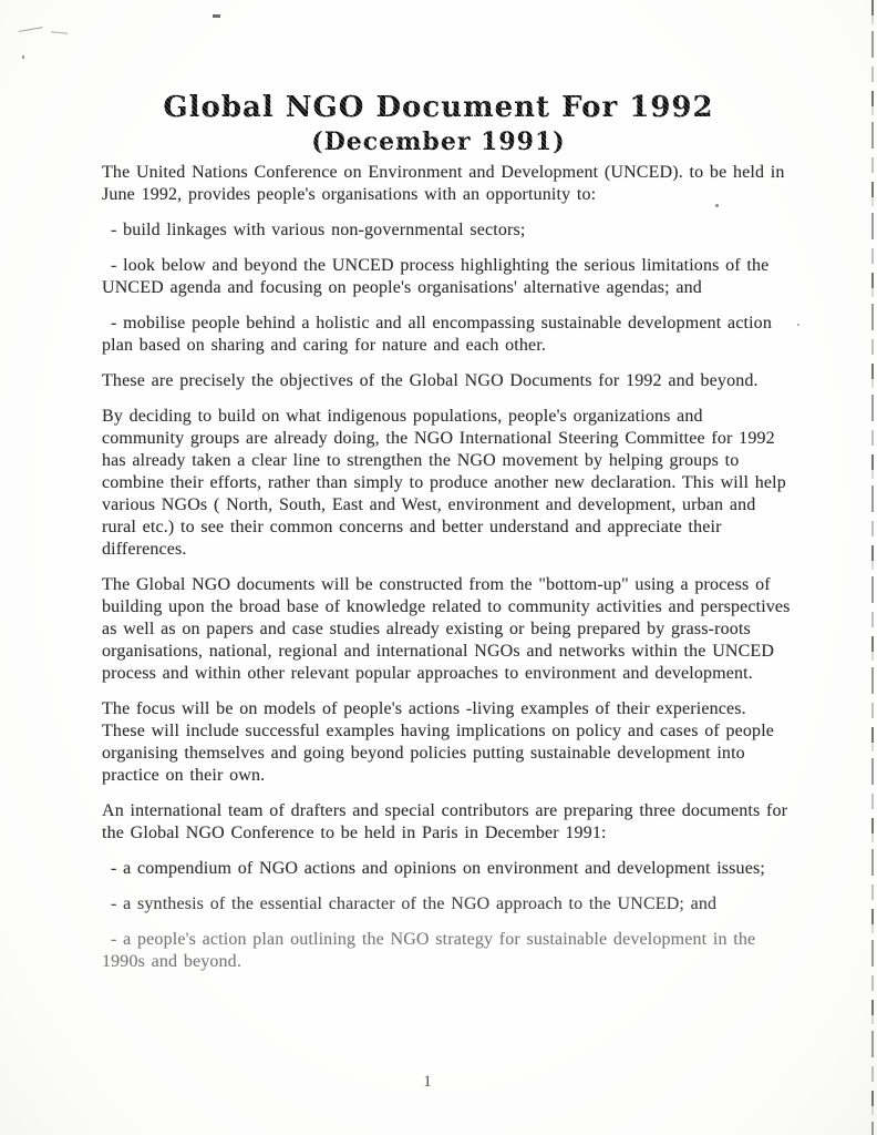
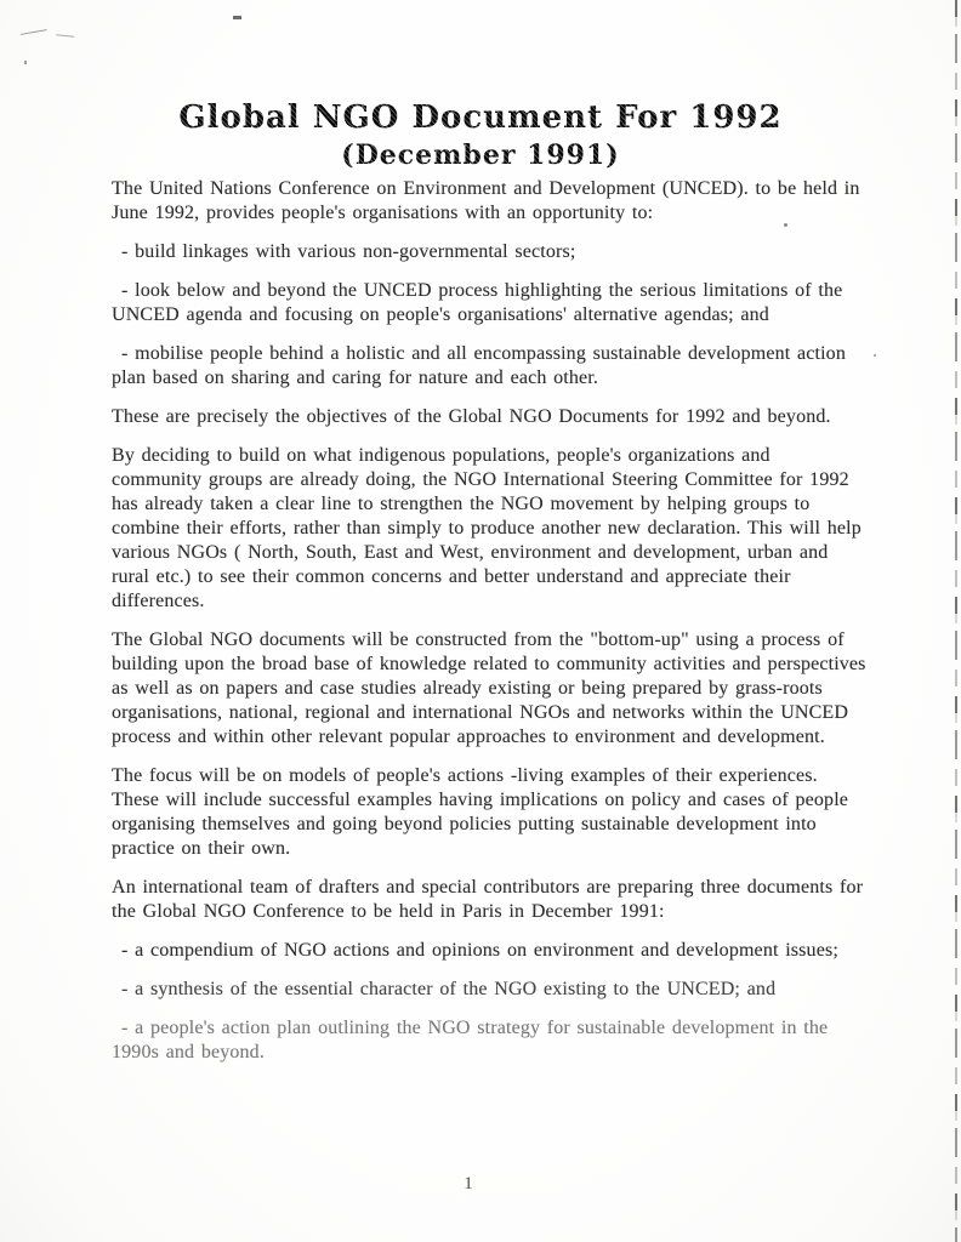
  Global NGO Document For 1992
  (December 1991)
  The United Nations Conference on Environment and Development (UNCED). to be held in June 1992, provides people's organisations with an opportunity to:
  - build linkages with various non-governmental sectors;
  - look below and beyond the UNCED process highlighting the serious limitations of the UNCED agenda and focusing on people's organisations' alternative agendas; and
  - mobilise people behind a holistic and all encompassing sustainable development action plan based on sharing and caring for nature and each other.
  These are precisely the objectives of the Global NGO Documents for 1992 and beyond.
  By deciding to build on what indigenous populations, people's organizations and community groups are already doing, the NGO International Steering Committee for 1992 has already taken a clear line to strengthen the NGO movement by helping groups to combine their efforts, rather than simply to produce another new declaration. This will help various NGOs ( North, South, East and West, environment and development, urban and rural etc.) to see their common concerns and better understand and appreciate their differences.
  The Global NGO documents will be constructed from the "bottom-up" using a process of building upon the broad base of knowledge related to community activities and perspectives as well as on papers and case studies already existing or being prepared by grass-roots organisations, national, regional and international NGOs and networks within the UNCED process and within other relevant popular approaches to environment and development.
  The focus will be on models of people's actions -living examples of their experiences. These will include successful examples having implications on policy and cases of people organising themselves and going beyond policies putting sustainable development into practice on their own.
  An international team of drafters and special contributors are preparing three documents for the Global NGO Conference to be held in Paris in December 1991:
  - a compendium of NGO actions and opinions on environment and development issues;
- - a synthesis of the essential character of the NGO approach to the UNCED; and
+ - a synthesis of the essential character of the NGO existing to the UNCED; and
  - a people's action plan outlining the NGO strategy for sustainable development in the 1990s and beyond.
  1
